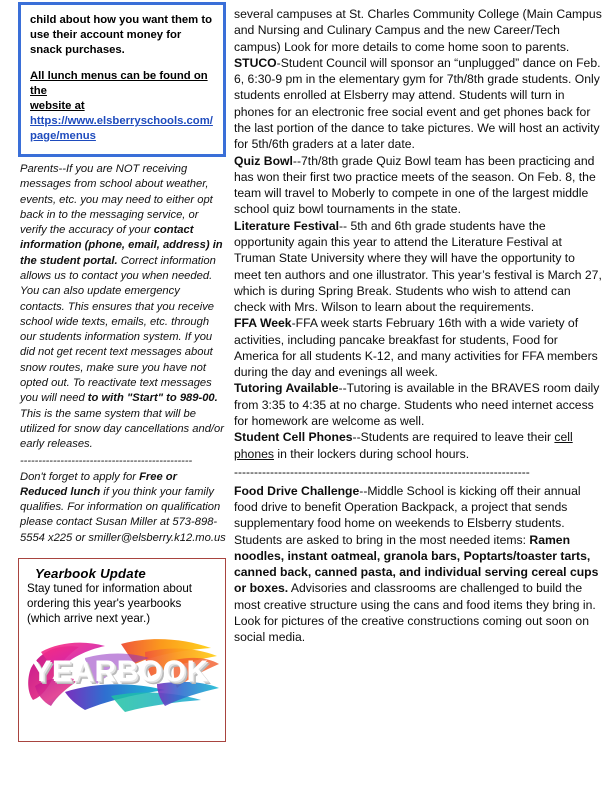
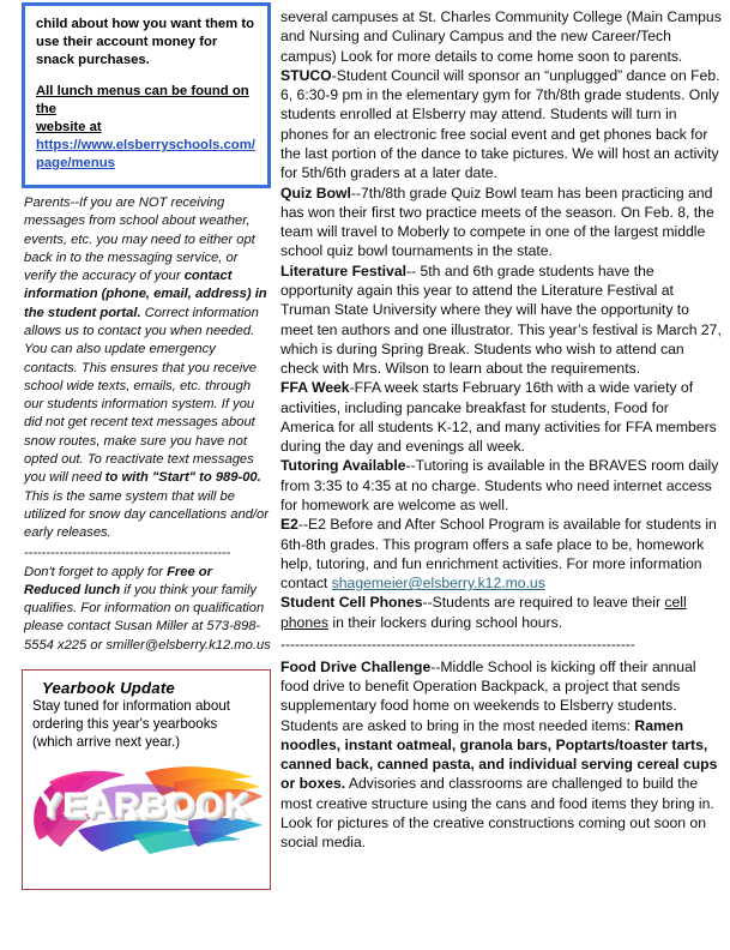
  child about how you want them to use their account money for snack purchases.
  All lunch menus can be found on the
  website at
  https://www.elsberryschools.com/page/menus
  Parents--If you are NOT receiving messages from school about weather, events, etc. you may need to either opt back in to the messaging service, or verify the accuracy of your contact information (phone, email, address) in the student portal. Correct information allows us to contact you when needed. You can also update emergency contacts. This ensures that you receive school wide texts, emails, etc. through our students information system. If you did not get recent text messages about snow routes, make sure you have not opted out. To reactivate text messages you will need to with "Start" to 989-00.
  This is the same system that will be utilized for snow day cancellations and/or early releases.
  -----------------------------------------------
  Don't forget to apply for Free or Reduced lunch if you think your family qualifies. For information on qualification please contact Susan Miller at 573-898-5554 x225 or smiller@elsberry.k12.mo.us
  Yearbook Update
  Stay tuned for information about ordering this year's yearbooks (which arrive next year.)
  YEARBOOK
  several campuses at St. Charles Community College (Main Campus and Nursing and Culinary Campus and the new Career/Tech campus) Look for more details to come home soon to parents.
  STUCO-Student Council will sponsor an “unplugged” dance on Feb. 6, 6:30-9 pm in the elementary gym for 7th/8th grade students. Only students enrolled at Elsberry may attend. Students will turn in phones for an electronic free social event and get phones back for the last portion of the dance to take pictures. We will host an activity for 5th/6th graders at a later date.
  Quiz Bowl--7th/8th grade Quiz Bowl team has been practicing and has won their first two practice meets of the season. On Feb. 8, the team will travel to Moberly to compete in one of the largest middle school quiz bowl tournaments in the state.
  Literature Festival-- 5th and 6th grade students have the opportunity again this year to attend the Literature Festival at Truman State University where they will have the opportunity to meet ten authors and one illustrator. This year’s festival is March 27, which is during Spring Break. Students who wish to attend can check with Mrs. Wilson to learn about the requirements.
  FFA Week-FFA week starts February 16th with a wide variety of activities, including pancake breakfast for students, Food for America for all students K-12, and many activities for FFA members during the day and evenings all week.
  Tutoring Available--Tutoring is available in the BRAVES room daily from 3:35 to 4:35 at no charge. Students who need internet access for homework are welcome as well.
+ E2--E2 Before and After School Program is available for students in 6th-8th grades. This program offers a safe place to be, homework help, tutoring, and fun enrichment activities. For more information contact shagemeier@elsberry.k12.mo.us
  Student Cell Phones--Students are required to leave their cell phones in their lockers during school hours.
  --------------------------------------------------------------------------
  Food Drive Challenge--Middle School is kicking off their annual food drive to benefit Operation Backpack, a project that sends supplementary food home on weekends to Elsberry students. Students are asked to bring in the most needed items: Ramen noodles, instant oatmeal, granola bars, Poptarts/toaster tarts, canned back, canned pasta, and individual serving cereal cups or boxes. Advisories and classrooms are challenged to build the most creative structure using the cans and food items they bring in. Look for pictures of the creative constructions coming out soon on social media.
